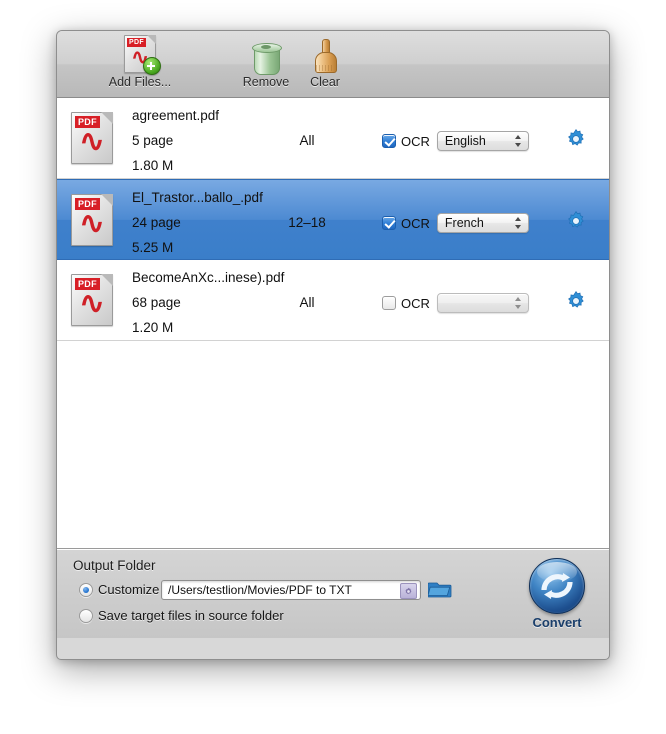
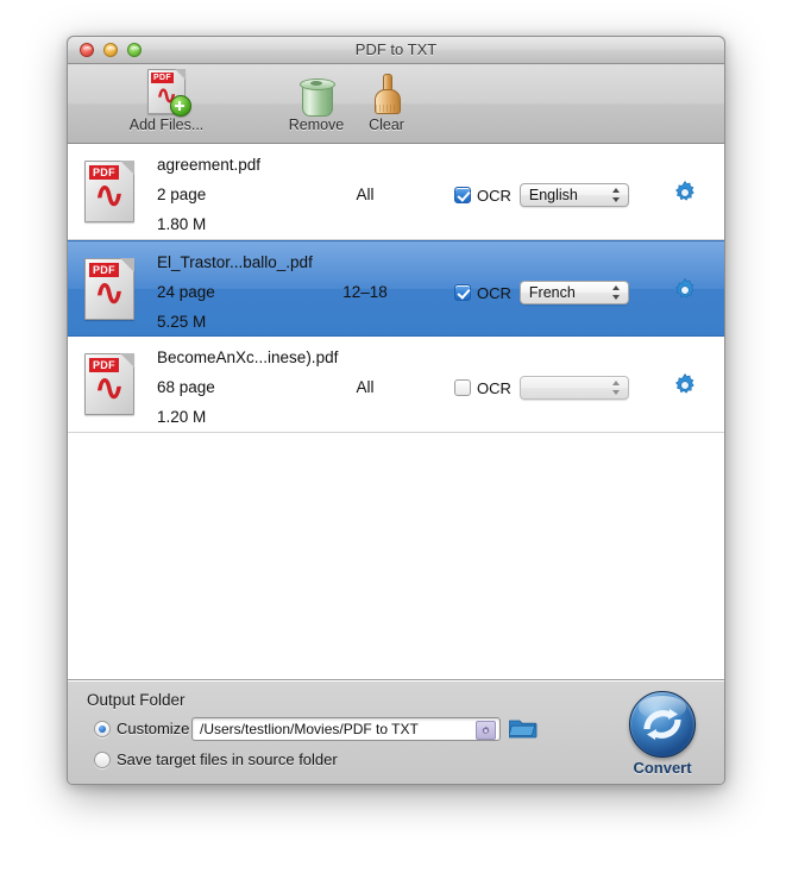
+ PDF to TXT
  ∿
  Add Files...
  Remove
  Clear
  PDF
  ∿
  agreement.pdf
- 5 page
+ 2 page
  1.80 M
  All
  OCR
  English
  PDF
  ∿
  El_Trastor...ballo_.pdf
  24 page
  5.25 M
  12–18
  OCR
  French
  PDF
  ∿
  BecomeAnXc...inese).pdf
  68 page
  1.20 M
  All
  OCR
  Output Folder
  Customize
  /Users/testlion/Movies/PDF to TXT
  Save target files in source folder
  Convert
